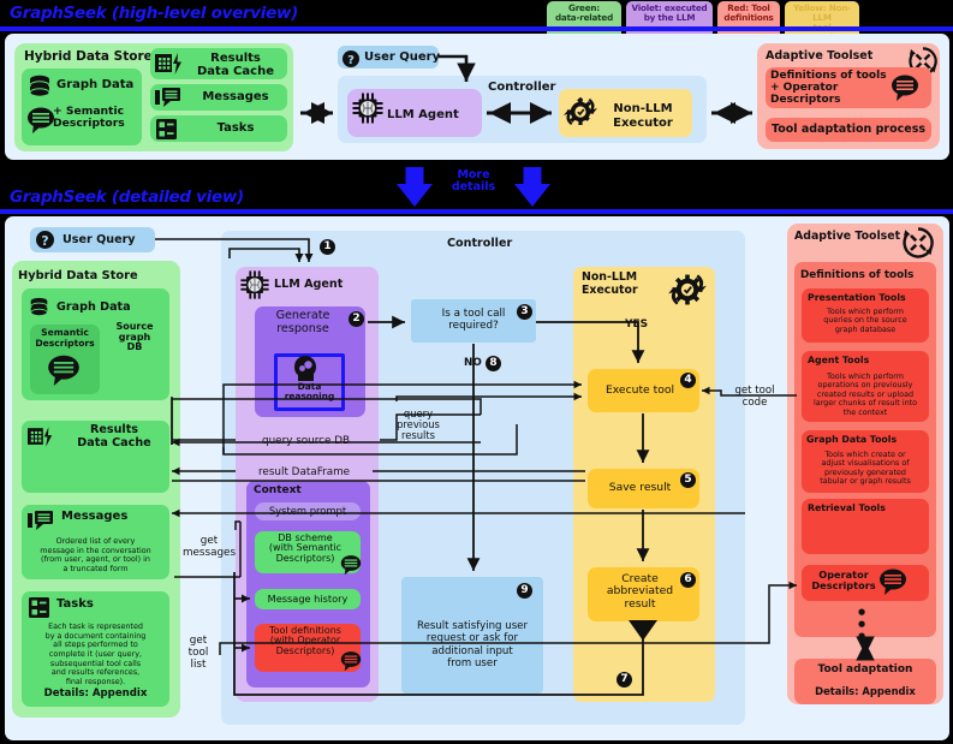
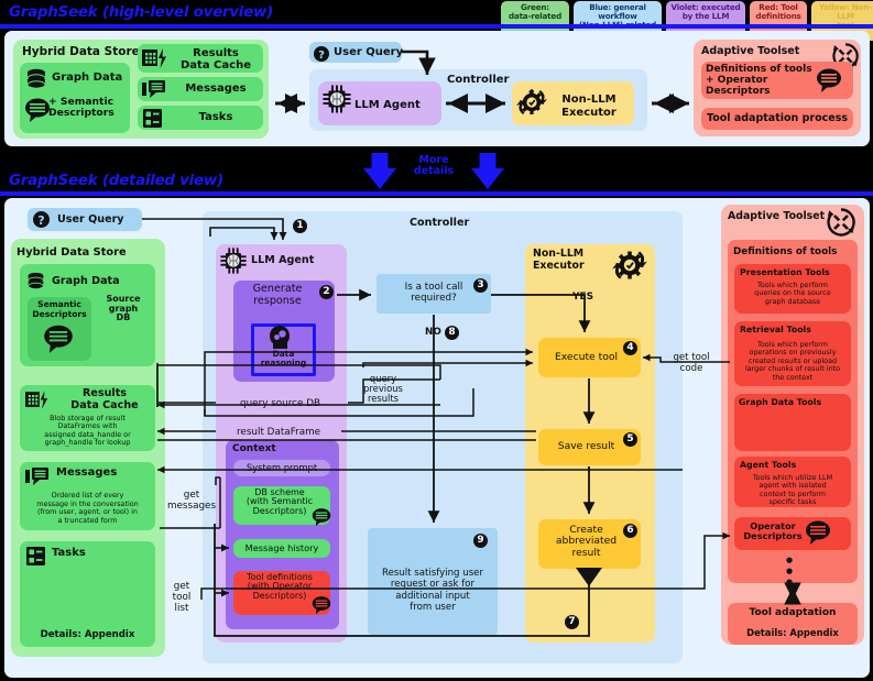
  Green:
  data-related
+ Blue: general workflow
  Violet: executed
  by the LLM
  Red: Tool
  definitions
  Yellow: Non-LLM
  GraphSeek (high-level overview)
  Hybrid Data Store
  Graph Data
  + Semantic
  Descriptors
  Results
  Data Cache
  Messages
  Tasks
  ?
  User Query
  Controller
  LLM Agent
  Non-LLM
  Executor
  Adaptive Toolset
  Definitions of tools
  + Operator
  Descriptors
  Tool adaptation process
  More
  details
  GraphSeek (detailed view)
  ?
  User Query
  Hybrid Data Store
  Graph Data
  Semantic
  Descriptors
  Source
  graph
  DB
  Results
  Data Cache
+ Blob storage of result
+ DataFrames with
+ assigned data_handle or
+ graph_handle for lookup
  Messages
  Ordered list of every
  message in the conversation
  (from user, agent, or tool) in
  a truncated form
  Tasks
- Each task is represented
- by a document containing
- all steps performed to
- complete it (user query,
- subsequential tool calls
- and results references,
- final response).
  Details: Appendix
  Controller
  LLM Agent
  Generate
  response
  Data
  reasoning
  Context
  System prompt
  DB scheme
  (with Semantic
  Descriptors)
  Message history
  Tool definitions
  (with Operator
  Descriptors)
  Is a tool call
  required?
  Non-LLM
  Executor
  YES
  Execute tool
  Save result
  Create
  abbreviated
  result
  Result satisfying user
  request or ask for
  additional input
  from user
  query source DB
  query
  previous
  results
  result DataFrame
  get
  messages
  get
  tool
  list
  get tool
  code
  NO
  Adaptive Toolset
  Definitions of tools
  Presentation Tools
  Tools which perform
  queries on the source
  graph database
- Agent Tools
+ Retrieval Tools
  Tools which perform
  operations on previously
  created results or upload
  larger chunks of result into
  the context
  Graph Data Tools
- Tools which create or
- adjust visualisations of
- previously generated
- tabular or graph results
- Retrieval Tools
+ Agent Tools
+ Tools which utilize LLM
+ agent with isolated
+ context to perform
+ specific tasks
  Operator
  Descriptors
  •
  •
  •
  Tool adaptation
  Details: Appendix
  1
  2
  3
  4
  5
  6
  7
  8
  9
